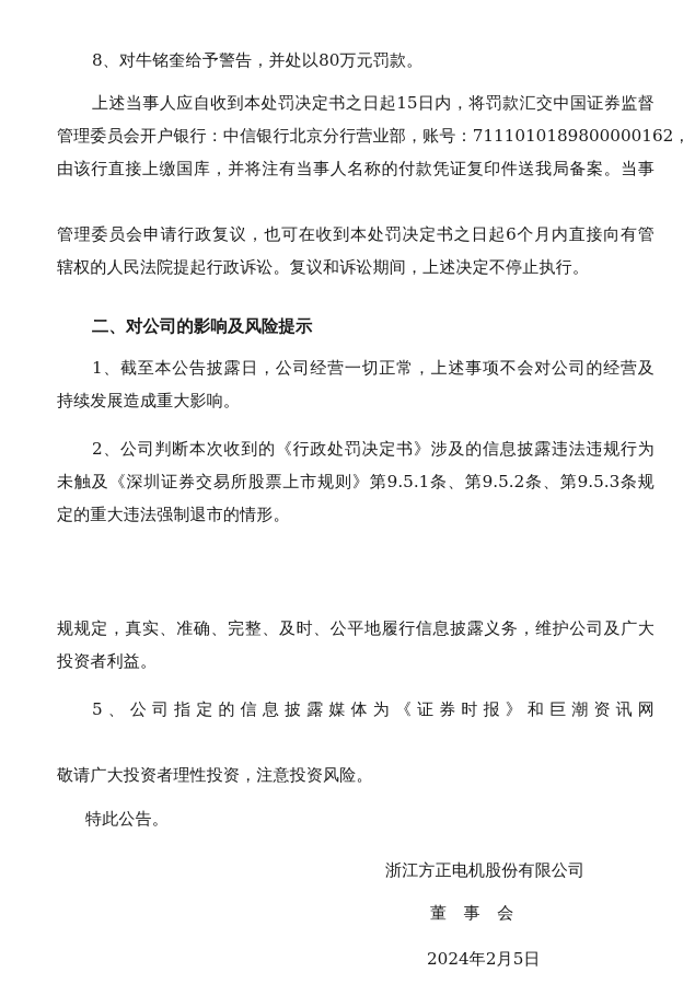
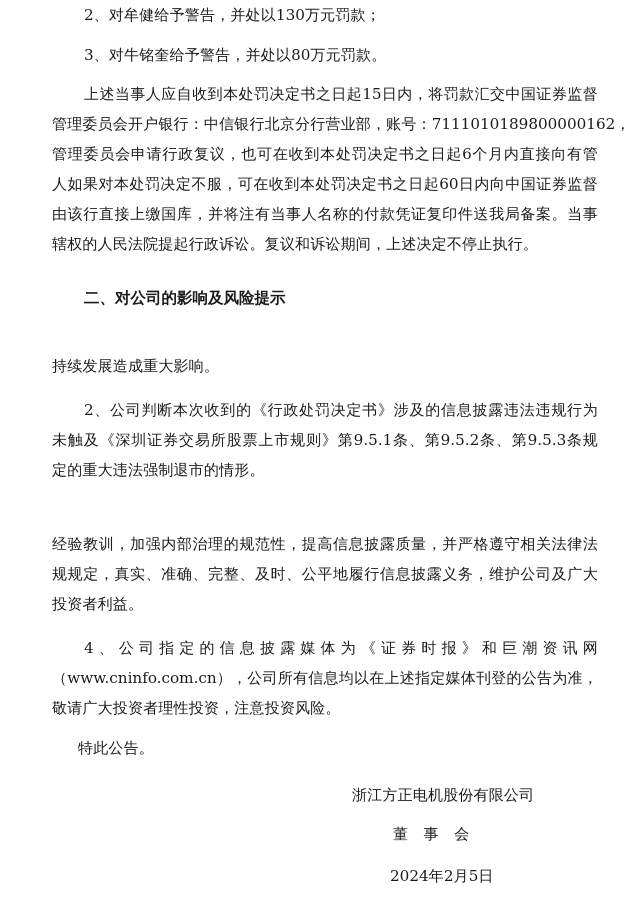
+ 2、对牟健给予警告，并处以130万元罚款；
- 8、对牛铭奎给予警告，并处以80万元罚款。
+ 3、对牛铭奎给予警告，并处以80万元罚款。
  上述当事人应自收到本处罚决定书之日起15日内，将罚款汇交中国证券监督
  管理委员会开户银行：中信银行北京分行营业部，账号：7111010189800000162，
- 由该行直接上缴国库，并将注有当事人名称的付款凭证复印件送我局备案。当事
+ 管理委员会申请行政复议，也可在收到本处罚决定书之日起6个月内直接向有管
+ 人如果对本处罚决定不服，可在收到本处罚决定书之日起60日内向中国证券监督
- 管理委员会申请行政复议，也可在收到本处罚决定书之日起6个月内直接向有管
+ 由该行直接上缴国库，并将注有当事人名称的付款凭证复印件送我局备案。当事
  辖权的人民法院提起行政诉讼。复议和诉讼期间，上述决定不停止执行。
  二、对公司的影响及风险提示
- 1、截至本公告披露日，公司经营一切正常，上述事项不会对公司的经营及
  持续发展造成重大影响。
  2、公司判断本次收到的《行政处罚决定书》涉及的信息披露违法违规行为
  未触及《深圳证券交易所股票上市规则》第9.5.1条、第9.5.2条、第9.5.3条规
  定的重大违法强制退市的情形。
+ 经验教训，加强内部治理的规范性，提高信息披露质量，并严格遵守相关法律法
  规规定，真实、准确、完整、及时、公平地履行信息披露义务，维护公司及广大
  投资者利益。
- 5、公司指定的信息披露媒体为《证券时报》和巨潮资讯网
+ 4、公司指定的信息披露媒体为《证券时报》和巨潮资讯网
+ （www.cninfo.com.cn），公司所有信息均以在上述指定媒体刊登的公告为准，
  敬请广大投资者理性投资，注意投资风险。
  特此公告。
  浙江方正电机股份有限公司
  董 事 会
  2024年2月5日
